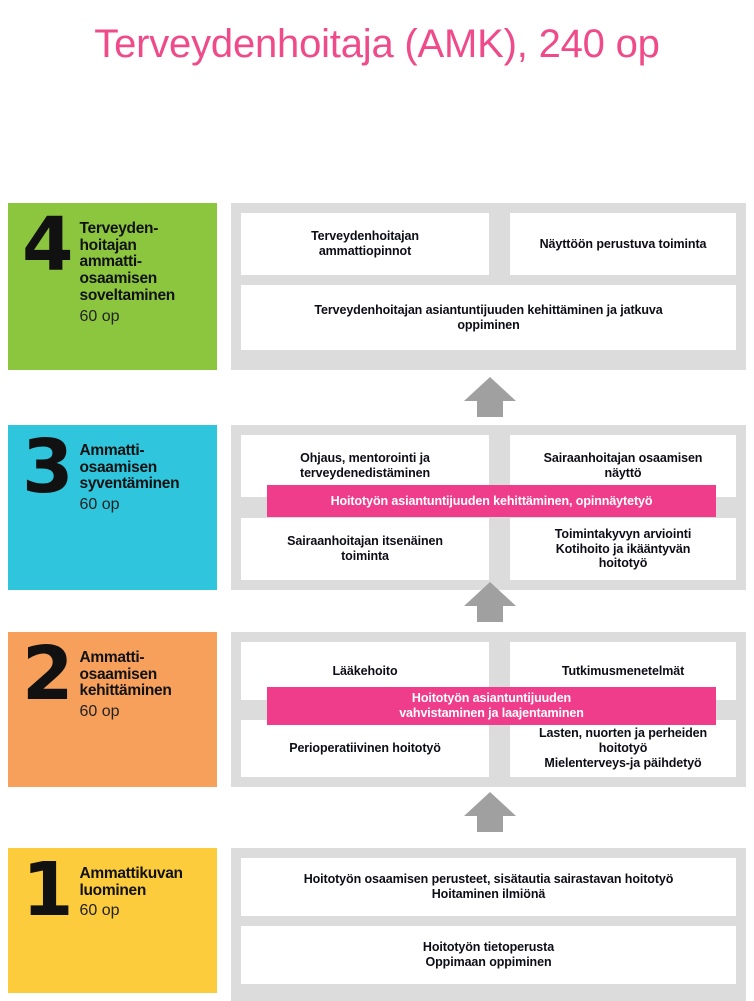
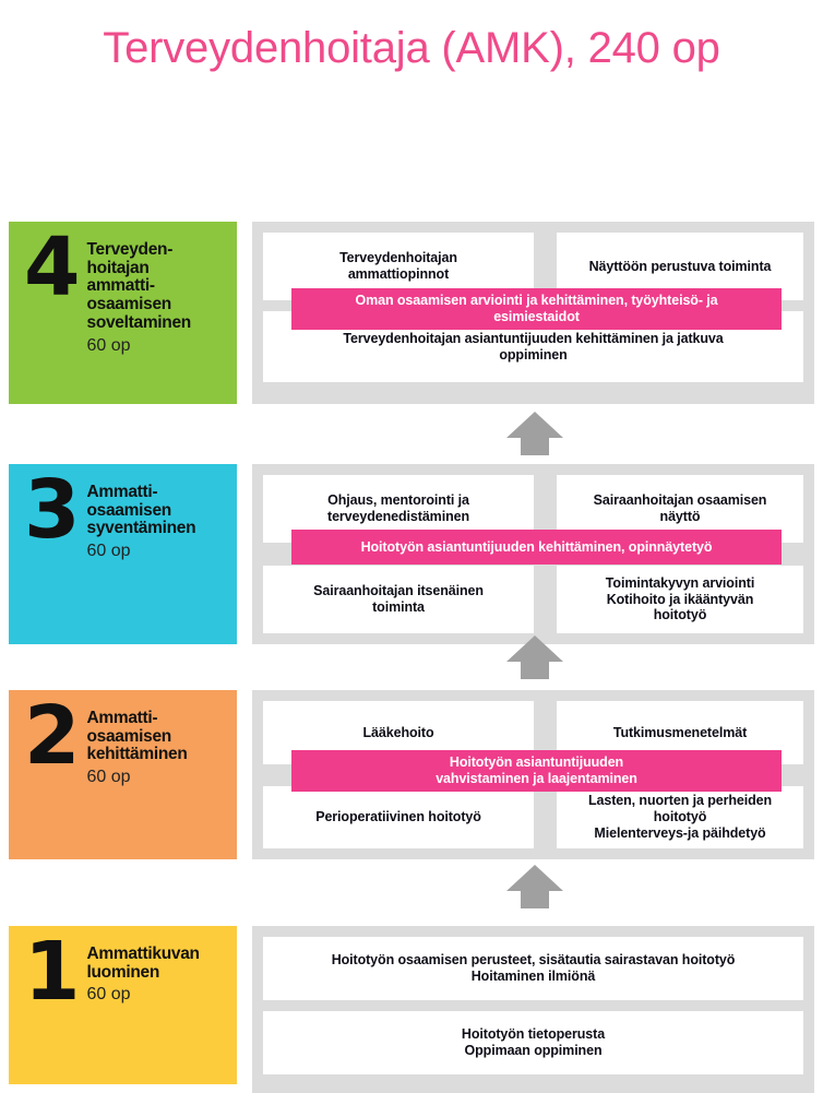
  Terveydenhoitaja (AMK), 240 op
  4
  Terveyden-
  hoitajan
  ammatti-
  osaamisen
  soveltaminen
  60 op
  Terveydenhoitajan
  ammattiopinnot
  Näyttöön perustuva toiminta
  Terveydenhoitajan asiantuntijuuden kehittäminen ja jatkuva
  oppiminen
+ Oman osaamisen arviointi ja kehittäminen, työyhteisö- ja
+ esimiestaidot
  3
  Ammatti-
  osaamisen
  syventäminen
  60 op
  Ohjaus, mentorointi ja
  terveydenedistäminen
  Sairaanhoitajan osaamisen
  näyttö
  Sairaanhoitajan itsenäinen
  toiminta
  Toimintakyvyn arviointi
  Kotihoito ja ikääntyvän
  hoitotyö
  Hoitotyön asiantuntijuuden kehittäminen, opinnäytetyö
  2
  Ammatti-
  osaamisen
  kehittäminen
  60 op
  Lääkehoito
  Tutkimusmenetelmät
  Perioperatiivinen hoitotyö
  Lasten, nuorten ja perheiden
  hoitotyö
  Mielenterveys-ja päihdetyö
  Hoitotyön asiantuntijuuden
  vahvistaminen ja laajentaminen
  1
  Ammattikuvan
  luominen
  60 op
  Hoitotyön osaamisen perusteet, sisätautia sairastavan hoitotyö
  Hoitaminen ilmiönä
  Hoitotyön tietoperusta
  Oppimaan oppiminen
